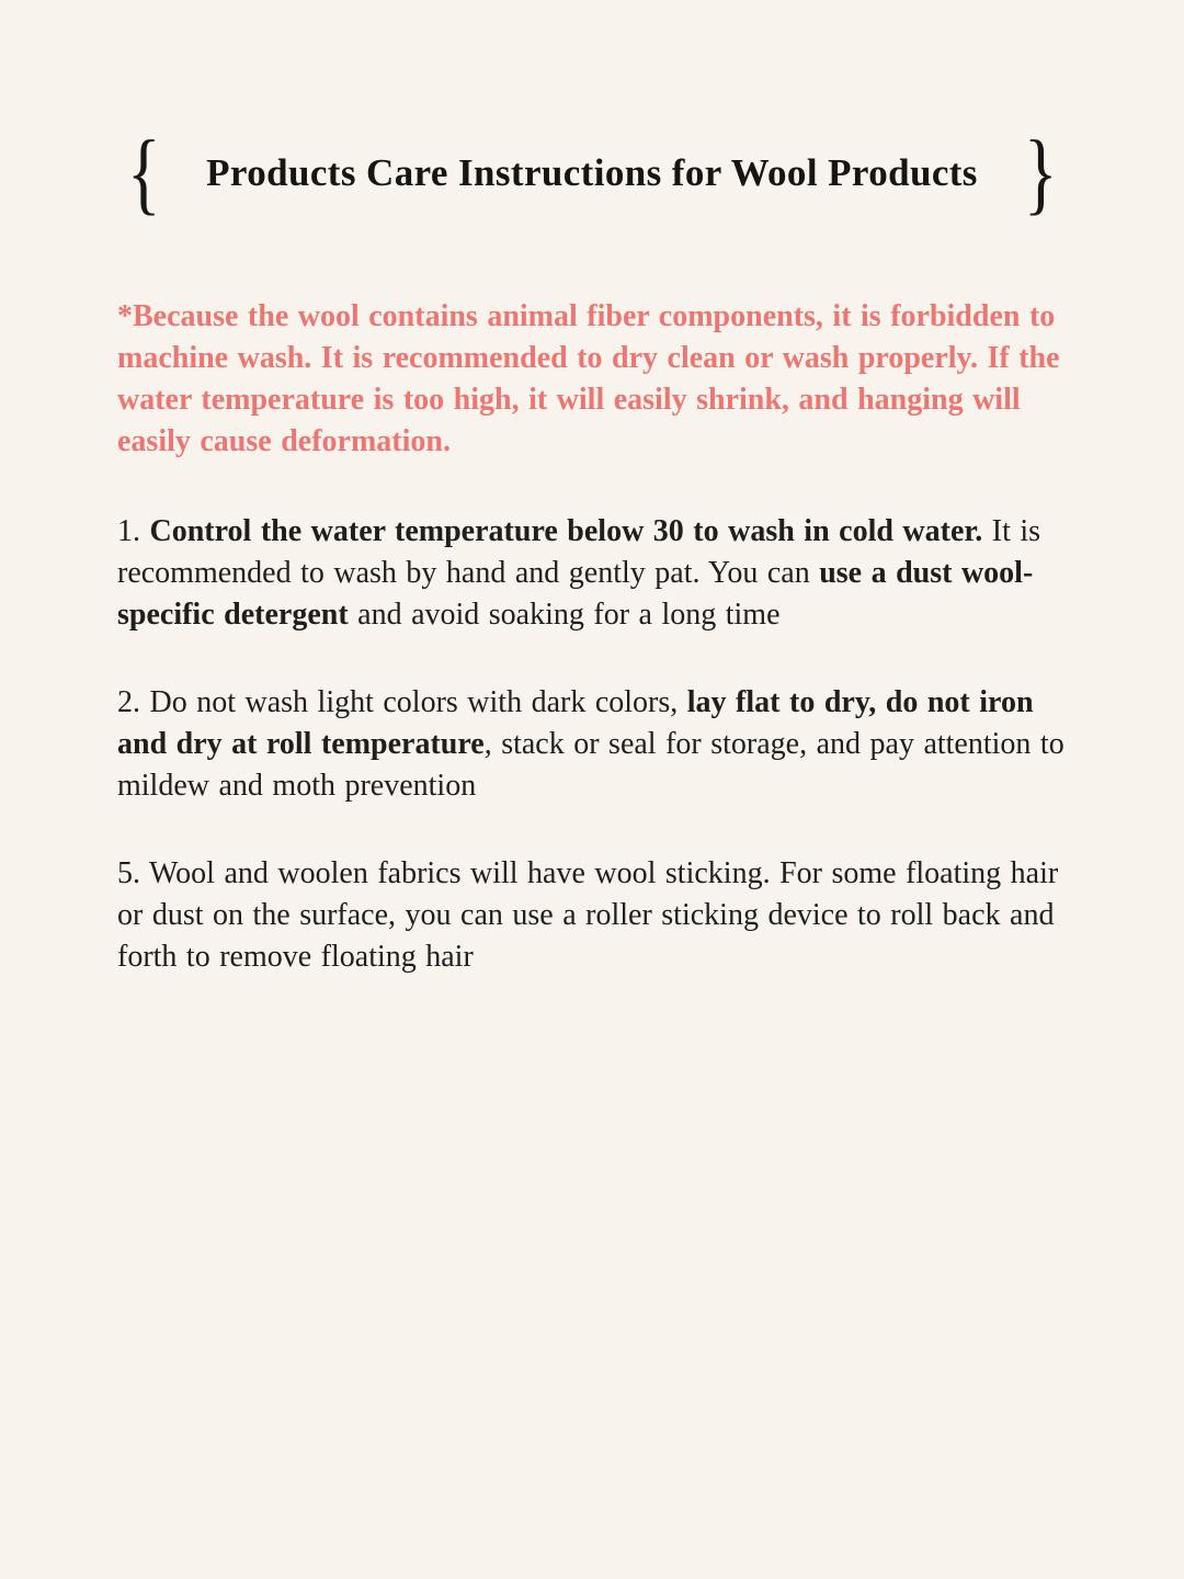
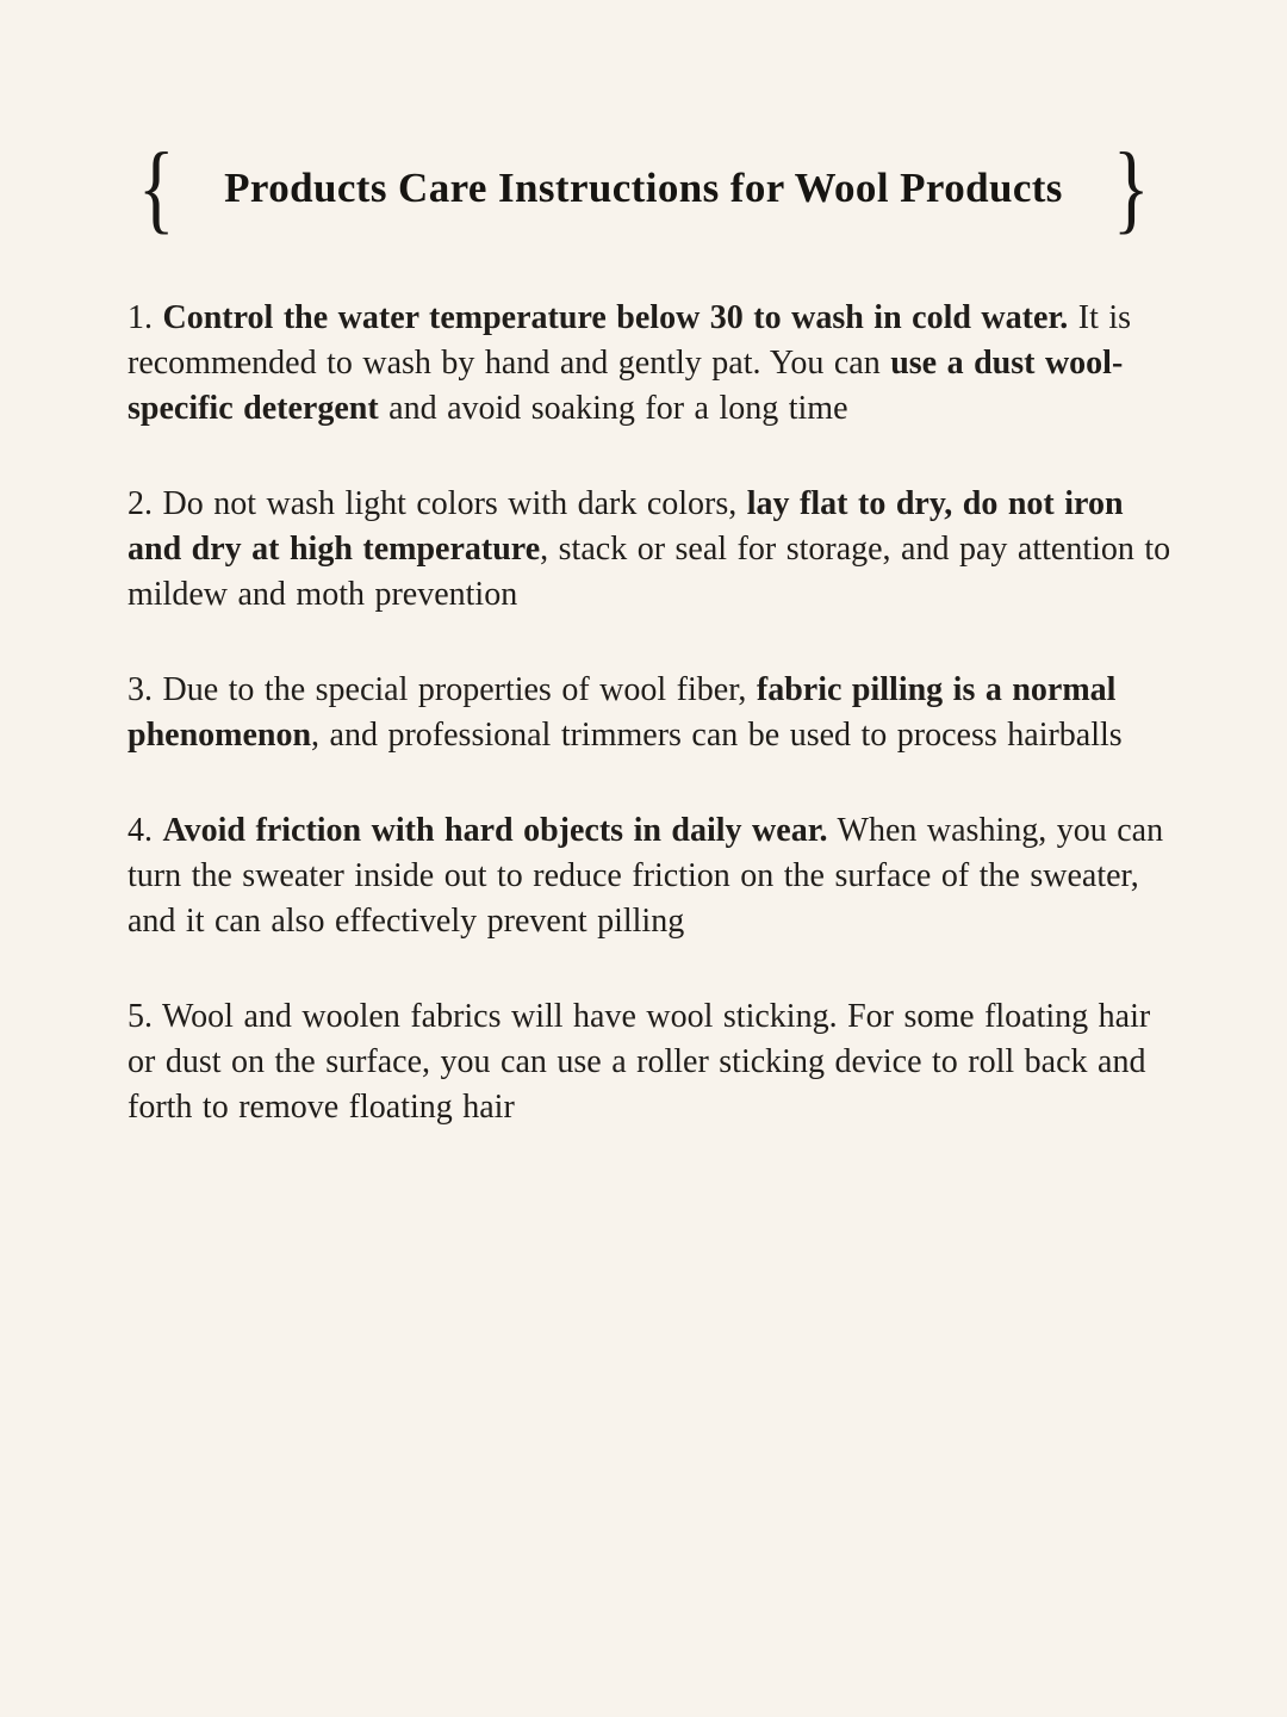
  {
  Products Care Instructions for Wool Products
  }
- *Because the wool contains animal fiber components, it is forbidden to machine wash. It is recommended to dry clean or wash properly. If the water temperature is too high, it will easily shrink, and hanging will easily cause deformation.
  1. Control the water temperature below 30 to wash in cold water. It is recommended to wash by hand and gently pat. You can use a dust wool-specific detergent and avoid soaking for a long time
- 2. Do not wash light colors with dark colors, lay flat to dry, do not iron and dry at roll temperature, stack or seal for storage, and pay attention to mildew and moth prevention
+ 2. Do not wash light colors with dark colors, lay flat to dry, do not iron and dry at high temperature, stack or seal for storage, and pay attention to mildew and moth prevention
+ 3. Due to the special properties of wool fiber, fabric pilling is a normal phenomenon, and professional trimmers can be used to process hairballs
+ 4. Avoid friction with hard objects in daily wear. When washing, you can turn the sweater inside out to reduce friction on the surface of the sweater, and it can also effectively prevent pilling
  5. Wool and woolen fabrics will have wool sticking. For some floating hair or dust on the surface, you can use a roller sticking device to roll back and forth to remove floating hair
